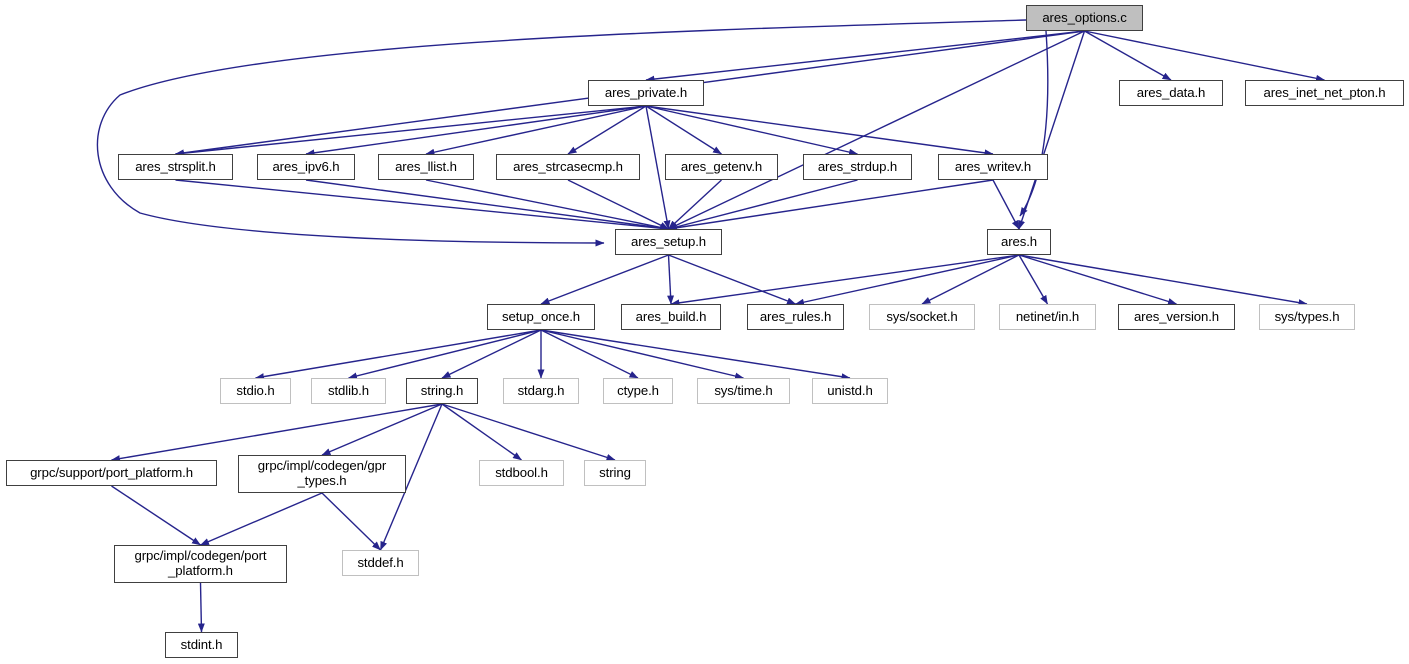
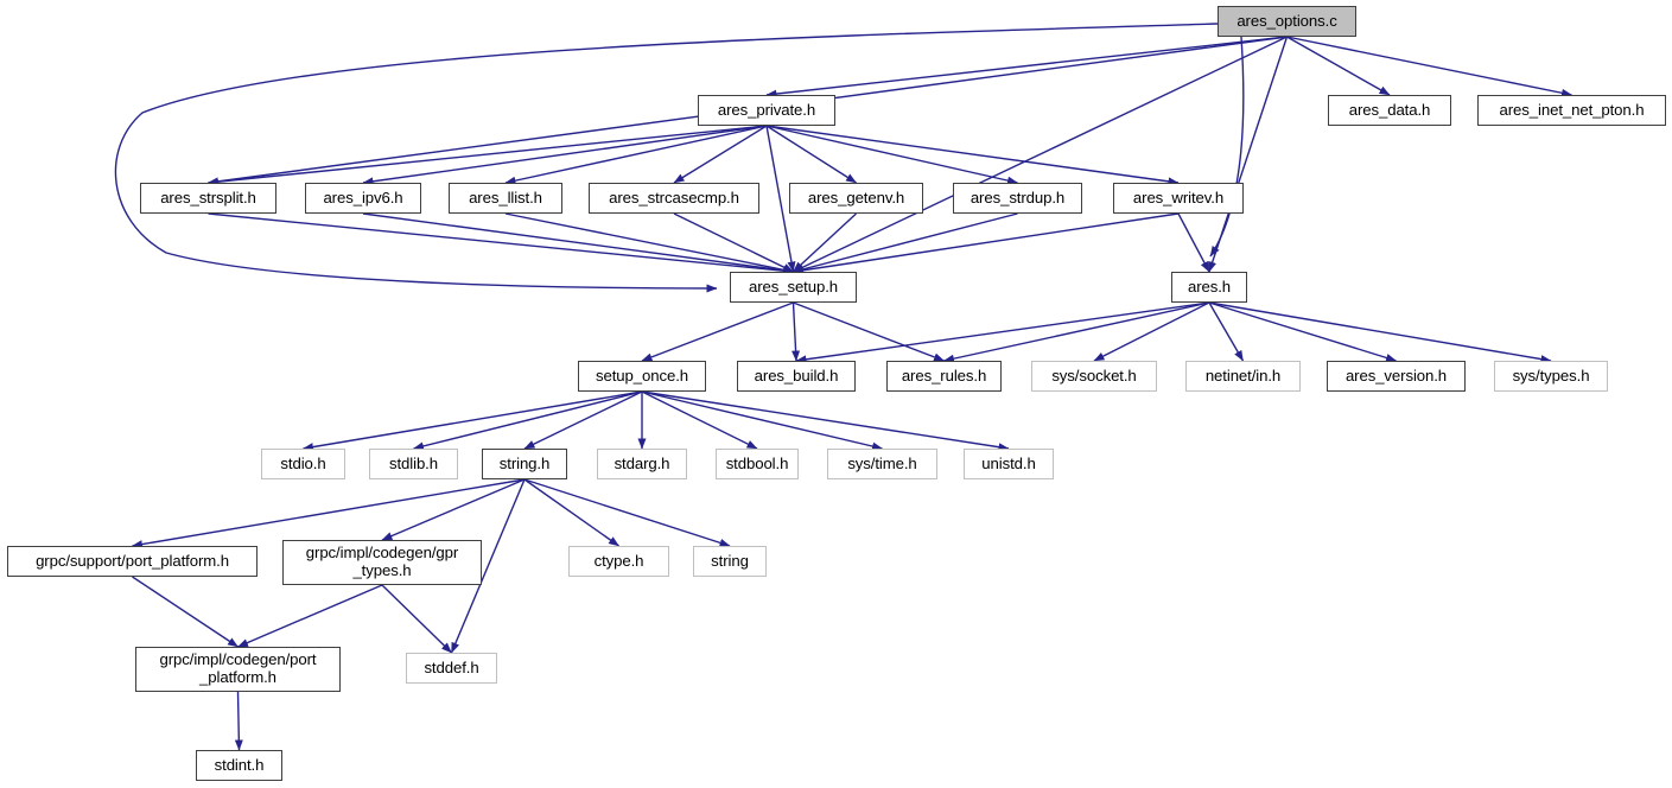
  ares_options.c
  ares_private.h
  ares_data.h
  ares_inet_net_pton.h
  ares_strsplit.h
  ares_ipv6.h
  ares_llist.h
  ares_strcasecmp.h
  ares_getenv.h
  ares_strdup.h
  ares_writev.h
  ares_setup.h
  ares.h
  setup_once.h
  ares_build.h
  ares_rules.h
  sys/socket.h
  netinet/in.h
  ares_version.h
  sys/types.h
  stdio.h
  stdlib.h
  string.h
  stdarg.h
- ctype.h
+ stdbool.h
  sys/time.h
  unistd.h
  grpc/support/port_platform.h
  grpc/impl/codegen/gpr
  _types.h
- stdbool.h
+ ctype.h
  string
  grpc/impl/codegen/port
  _platform.h
  stddef.h
  stdint.h
